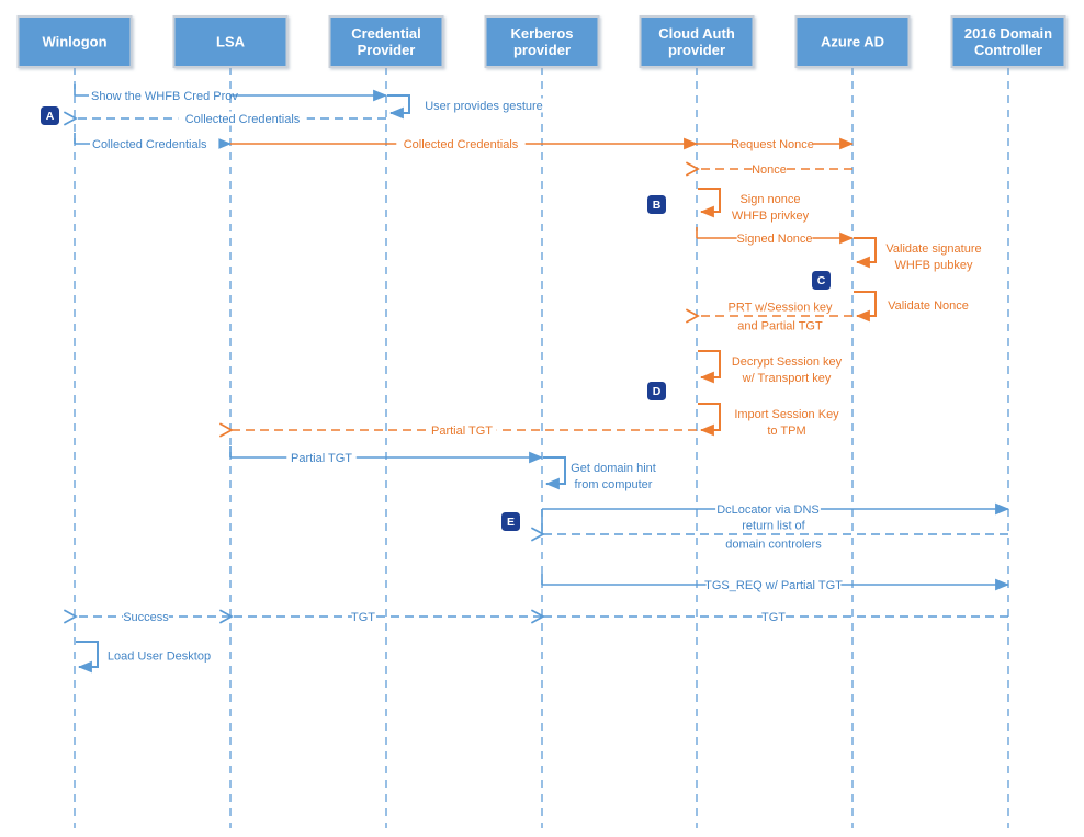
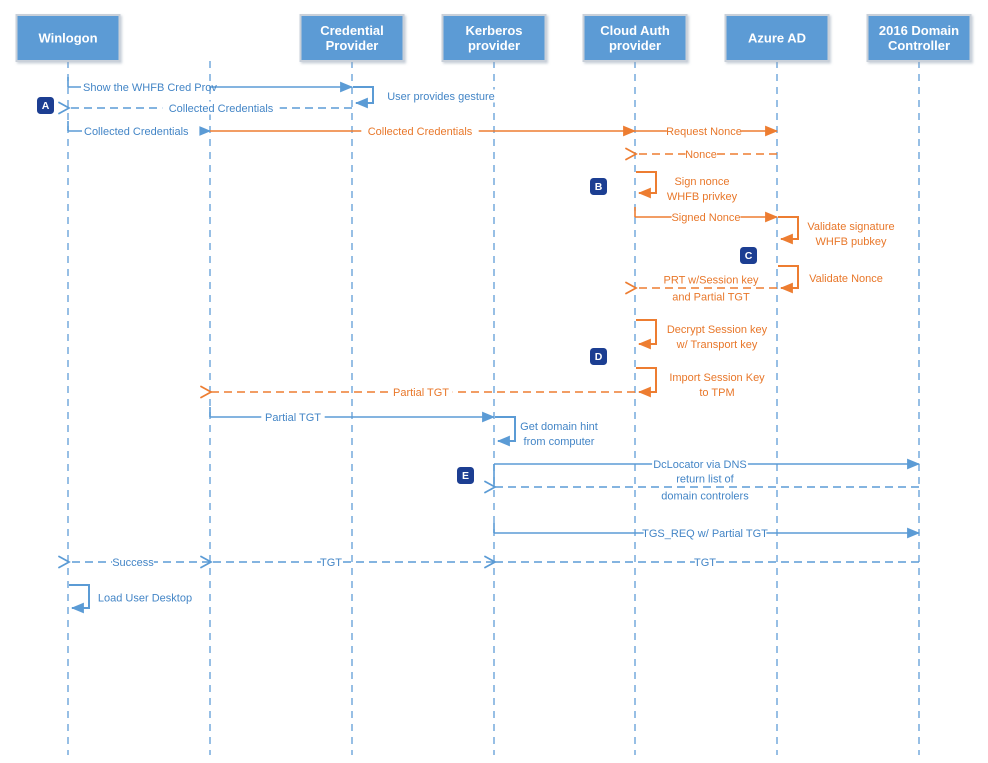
  Show the WHFB Cred Prov
  Collected Credentials
  Collected Credentials
  Collected Credentials
  Request Nonce
  Nonce
  Signed Nonce
  PRT w/Session key
  and Partial TGT
  Partial TGT
  Partial TGT
  DcLocator via DNS
  return list of
  domain controlers
  TGS_REQ w/ Partial TGT
  TGT
  TGT
  Success
  User provides gesture
  Sign nonce
  WHFB privkey
  Validate signature
  WHFB pubkey
  Validate Nonce
  Decrypt Session key
  w/ Transport key
  Import Session Key
  to TPM
  Get domain hint
  from computer
  Load User Desktop
  Winlogon
- LSA
  Credential
  Provider
  Kerberos
  provider
  Cloud Auth
  provider
  Azure AD
  2016 Domain
  Controller
  A
  B
  C
  D
  E
